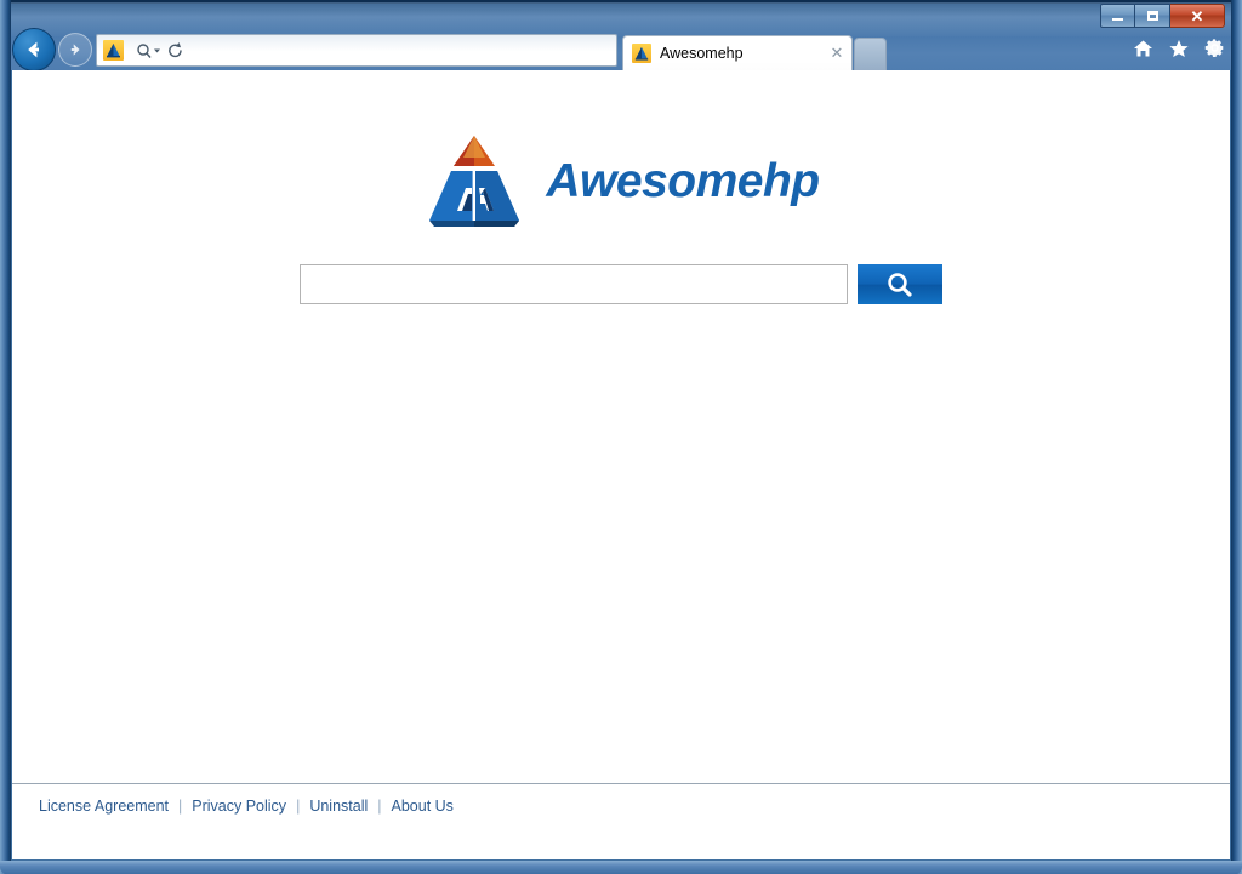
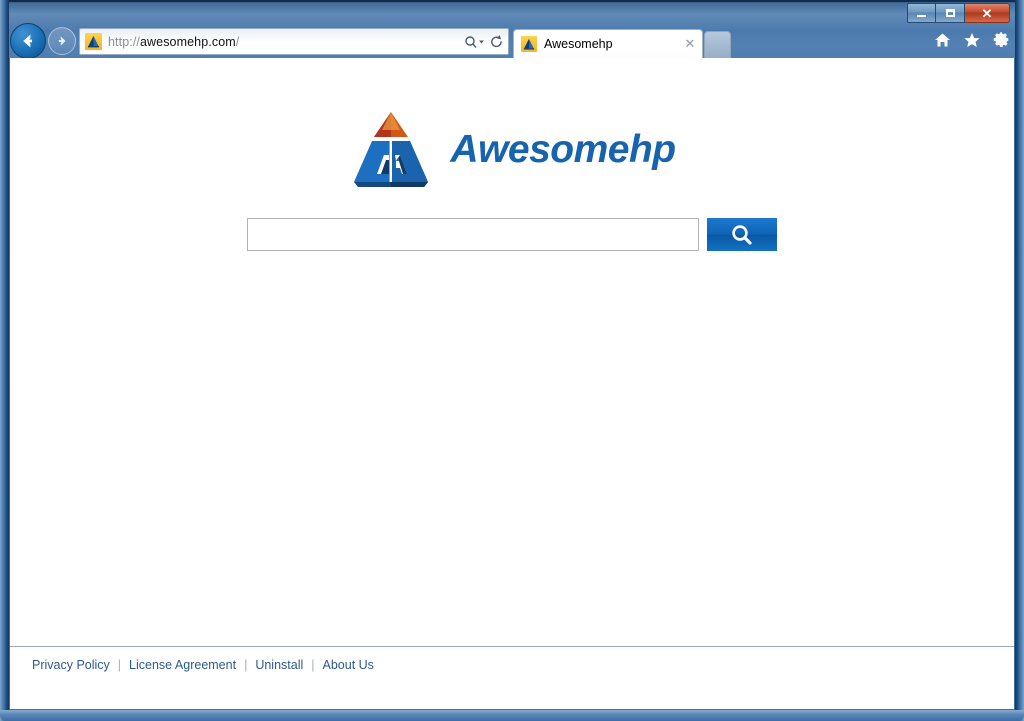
  ✕
+ http://awesomehp.com/
  Awesomehp
  ✕
  Awesomehp
- License Agreement
+ Privacy Policy
  |
- Privacy Policy
+ License Agreement
  |
  Uninstall
  |
  About Us
